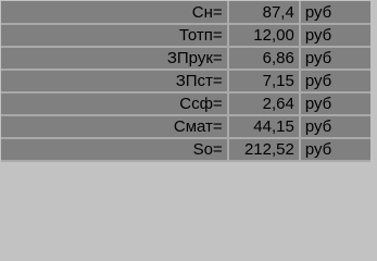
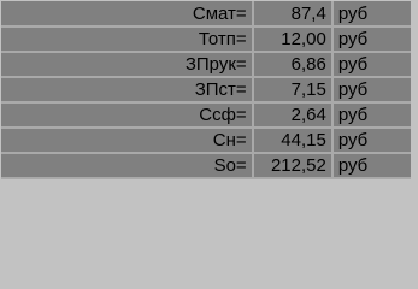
- Сн=	87,4	руб
+ Смат=	87,4	руб
  Тотп=	12,00	руб
  ЗПрук=	6,86	руб
  ЗПст=	7,15	руб
  Ссф=	2,64	руб
- Смат=	44,15	руб
+ Сн=	44,15	руб
  So=	212,52	руб
